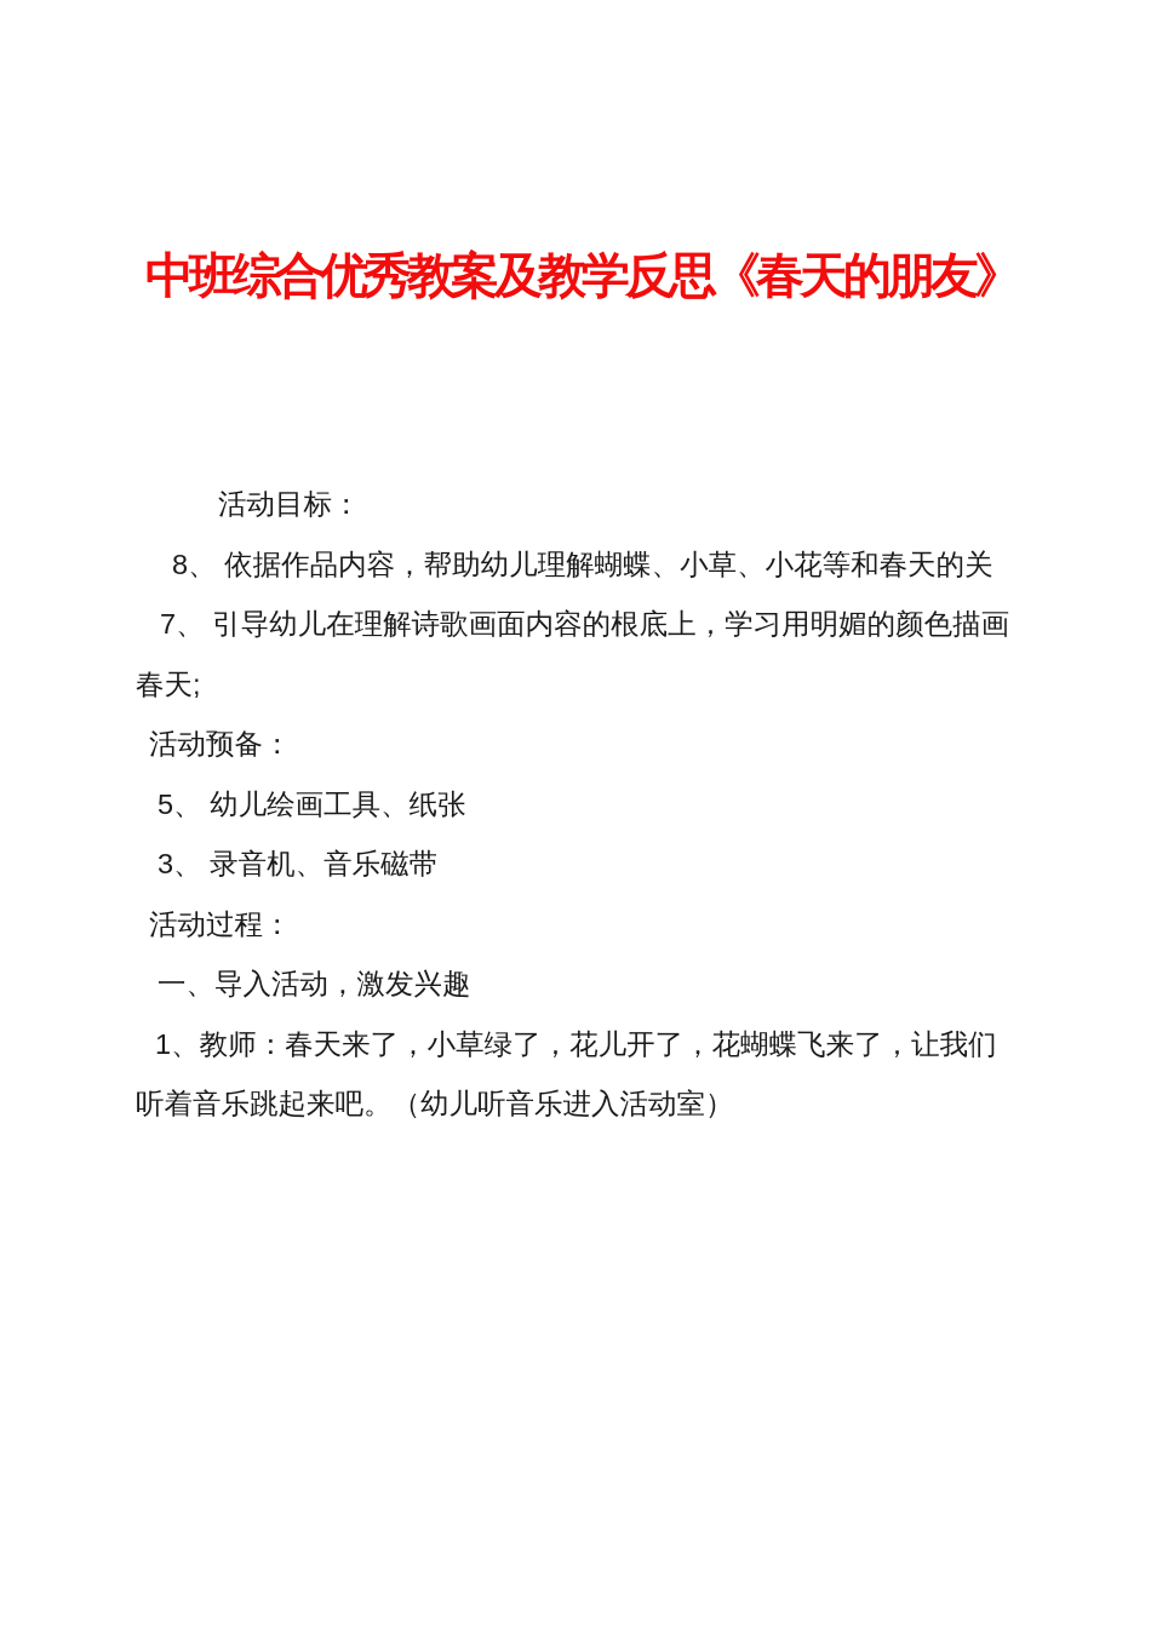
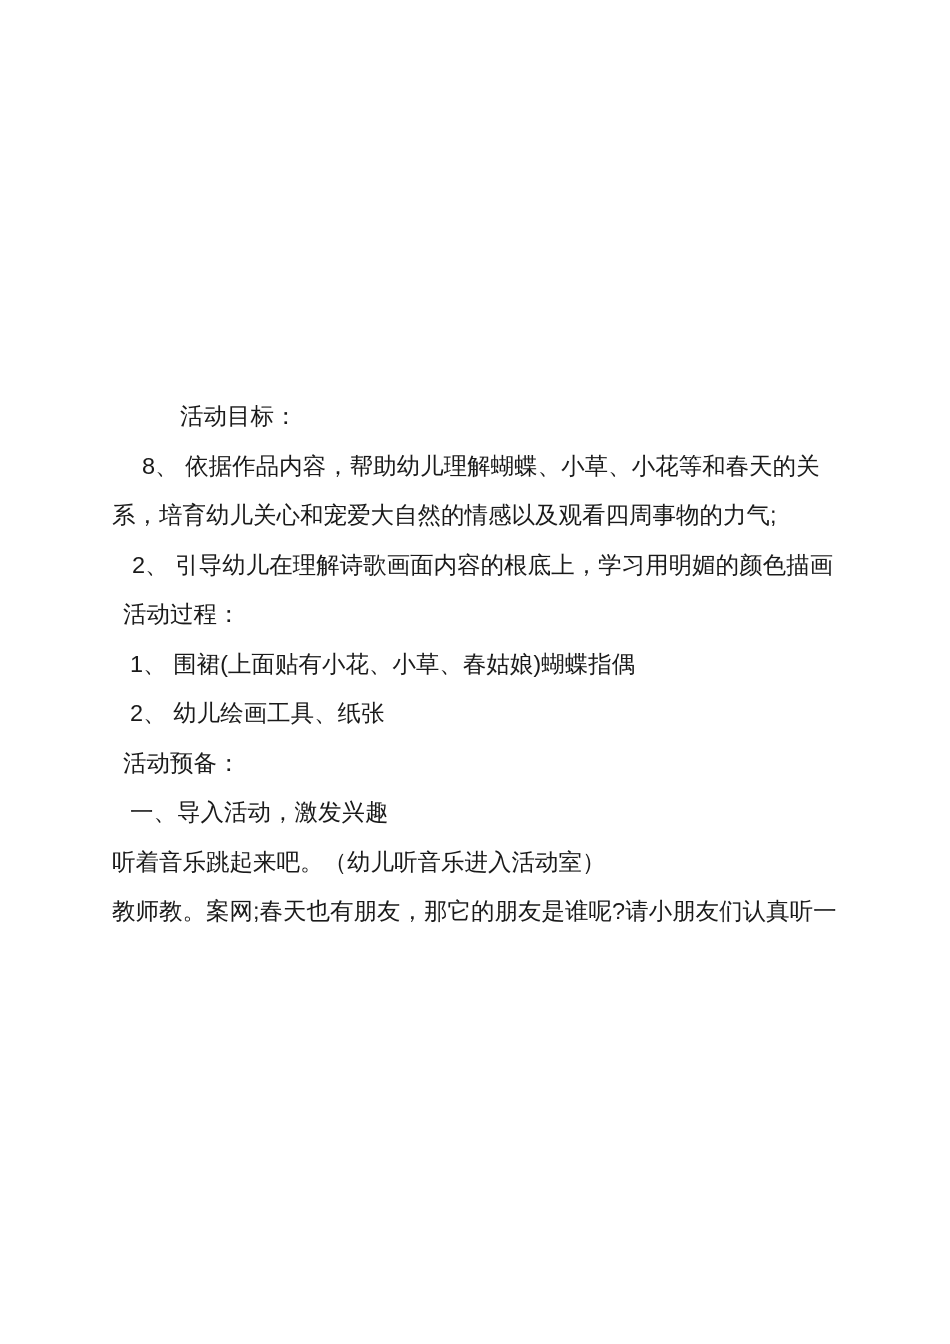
- 中班综合优秀教案及教学反思《春天的朋友》
  活动目标：
  8、 依据作品内容，帮助幼儿理解蝴蝶、小草、小花等和春天的关
+ 系，培育幼儿关心和宠爱大自然的情感以及观看四周事物的力气;
- 7、 引导幼儿在理解诗歌画面内容的根底上，学习用明媚的颜色描画
+ 2、 引导幼儿在理解诗歌画面内容的根底上，学习用明媚的颜色描画
- 春天;
- 活动预备：
+ 活动过程：
+ 1、 围裙(上面贴有小花、小草、春姑娘)蝴蝶指偶
- 5、 幼儿绘画工具、纸张
+ 2、 幼儿绘画工具、纸张
- 3、 录音机、音乐磁带
- 活动过程：
+ 活动预备：
  一、导入活动，激发兴趣
- 1、教师：春天来了，小草绿了，花儿开了，花蝴蝶飞来了，让我们
  听着音乐跳起来吧。（幼儿听音乐进入活动室）
+ 教师教。案网;春天也有朋友，那它的朋友是谁呢?请小朋友们认真听一
